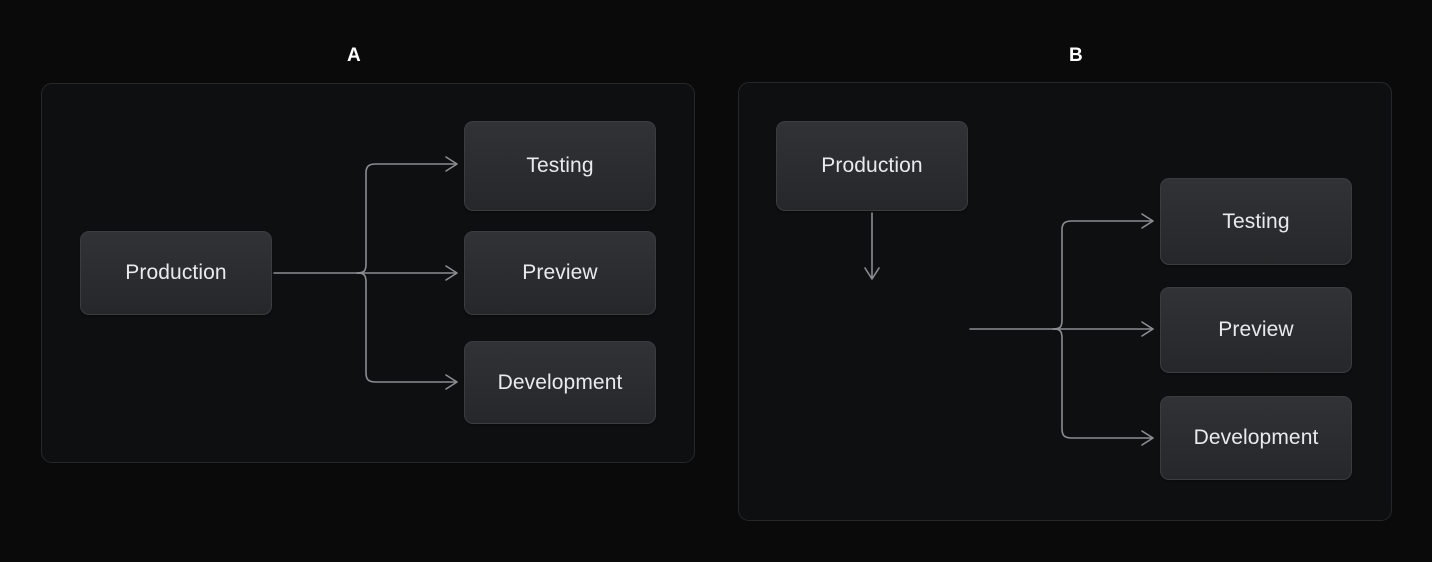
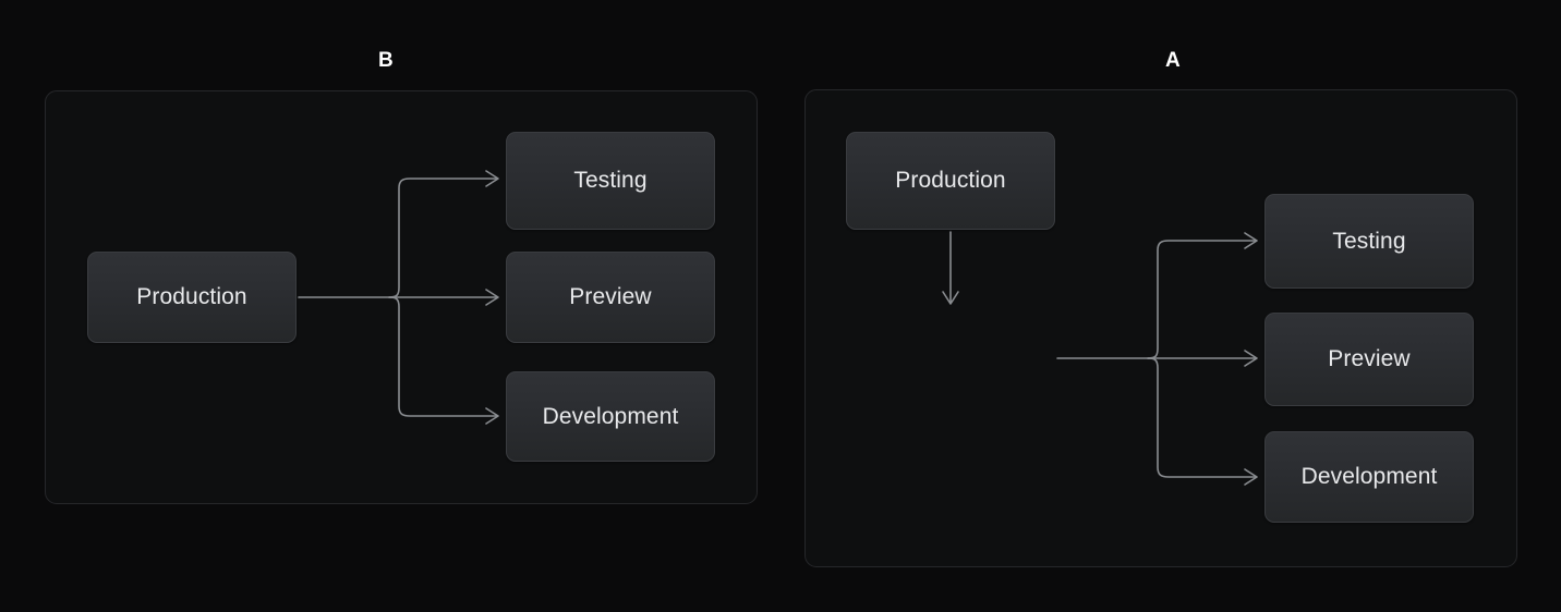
- A
+ B
  Production
  Testing
  Preview
  Development
- B
+ A
  Production
  Testing
  Preview
  Development
